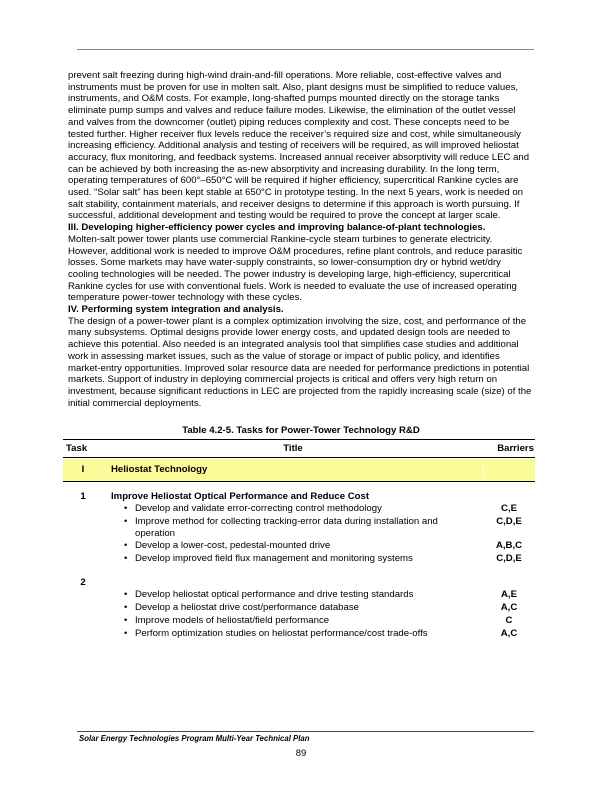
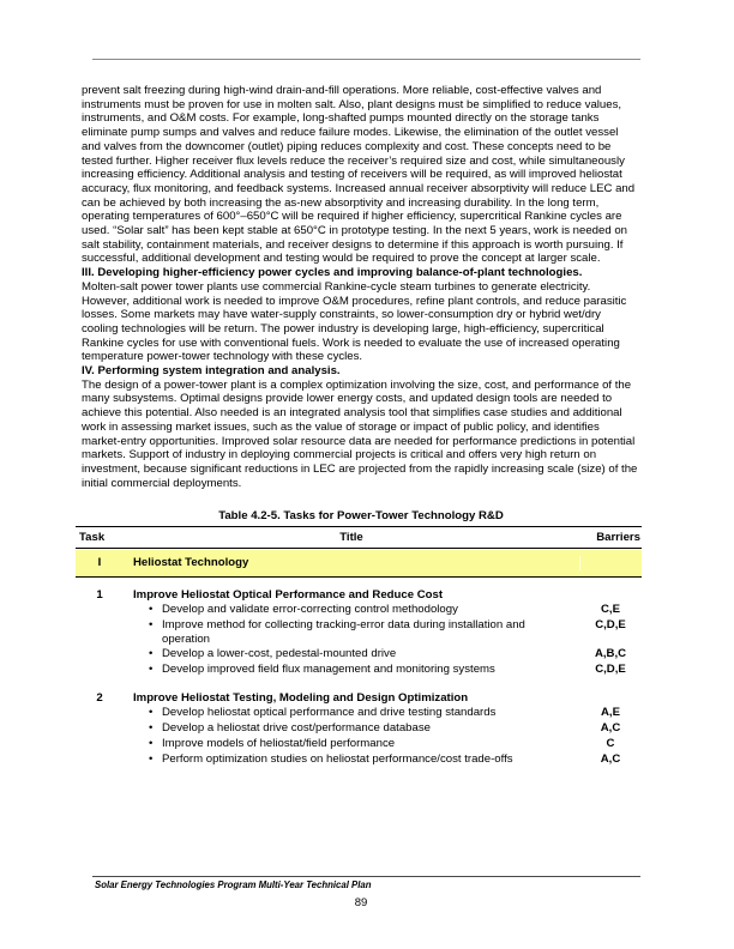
  prevent salt freezing during high-wind drain-and-fill operations. More reliable, cost-effective valves and instruments must be proven for use in molten salt. Also, plant designs must be simplified to reduce values, instruments, and O&M costs. For example, long-shafted pumps mounted directly on the storage tanks eliminate pump sumps and valves and reduce failure modes. Likewise, the elimination of the outlet vessel and valves from the downcomer (outlet) piping reduces complexity and cost. These concepts need to be tested further. Higher receiver flux levels reduce the receiver’s required size and cost, while simultaneously increasing efficiency. Additional analysis and testing of receivers will be required, as will improved heliostat accuracy, flux monitoring, and feedback systems. Increased annual receiver absorptivity will reduce LEC and can be achieved by both increasing the as-new absorptivity and increasing durability. In the long term, operating temperatures of 600°–650°C will be required if higher efficiency, supercritical Rankine cycles are used. “Solar salt” has been kept stable at 650°C in prototype testing. In the next 5 years, work is needed on salt stability, containment materials, and receiver designs to determine if this approach is worth pursuing. If successful, additional development and testing would be required to prove the concept at larger scale.
  III. Developing higher-efficiency power cycles and improving balance-of-plant technologies.
- Molten-salt power tower plants use commercial Rankine-cycle steam turbines to generate electricity. However, additional work is needed to improve O&M procedures, refine plant controls, and reduce parasitic losses. Some markets may have water-supply constraints, so lower-consumption dry or hybrid wet/dry cooling technologies will be needed. The power industry is developing large, high-efficiency, supercritical Rankine cycles for use with conventional fuels. Work is needed to evaluate the use of increased operating temperature power-tower technology with these cycles.
+ Molten-salt power tower plants use commercial Rankine-cycle steam turbines to generate electricity. However, additional work is needed to improve O&M procedures, refine plant controls, and reduce parasitic losses. Some markets may have water-supply constraints, so lower-consumption dry or hybrid wet/dry cooling technologies will be return. The power industry is developing large, high-efficiency, supercritical Rankine cycles for use with conventional fuels. Work is needed to evaluate the use of increased operating temperature power-tower technology with these cycles.
  IV. Performing system integration and analysis.
  The design of a power-tower plant is a complex optimization involving the size, cost, and performance of the many subsystems. Optimal designs provide lower energy costs, and updated design tools are needed to achieve this potential. Also needed is an integrated analysis tool that simplifies case studies and additional work in assessing market issues, such as the value of storage or impact of public policy, and identifies market-entry opportunities. Improved solar resource data are needed for performance predictions in potential markets. Support of industry in deploying commercial projects is critical and offers very high return on investment, because significant reductions in LEC are projected from the rapidly increasing scale (size) of the initial commercial deployments.
  Table 4.2-5. Tasks for Power-Tower Technology R&D
  Task
  Title
  Barriers
  I
  Heliostat Technology
  1
  Improve Heliostat Optical Performance and Reduce Cost
  Develop and validate error-correcting control methodology
  C,E
  Improve method for collecting tracking-error data during installation and operation
  C,D,E
  Develop a lower-cost, pedestal-mounted drive
  A,B,C
  Develop improved field flux management and monitoring systems
  C,D,E
  2
+ Improve Heliostat Testing, Modeling and Design Optimization
  Develop heliostat optical performance and drive testing standards
  A,E
  Develop a heliostat drive cost/performance database
  A,C
  Improve models of heliostat/field performance
  C
  Perform optimization studies on heliostat performance/cost trade-offs
  A,C
  Solar Energy Technologies Program Multi-Year Technical Plan
  89
